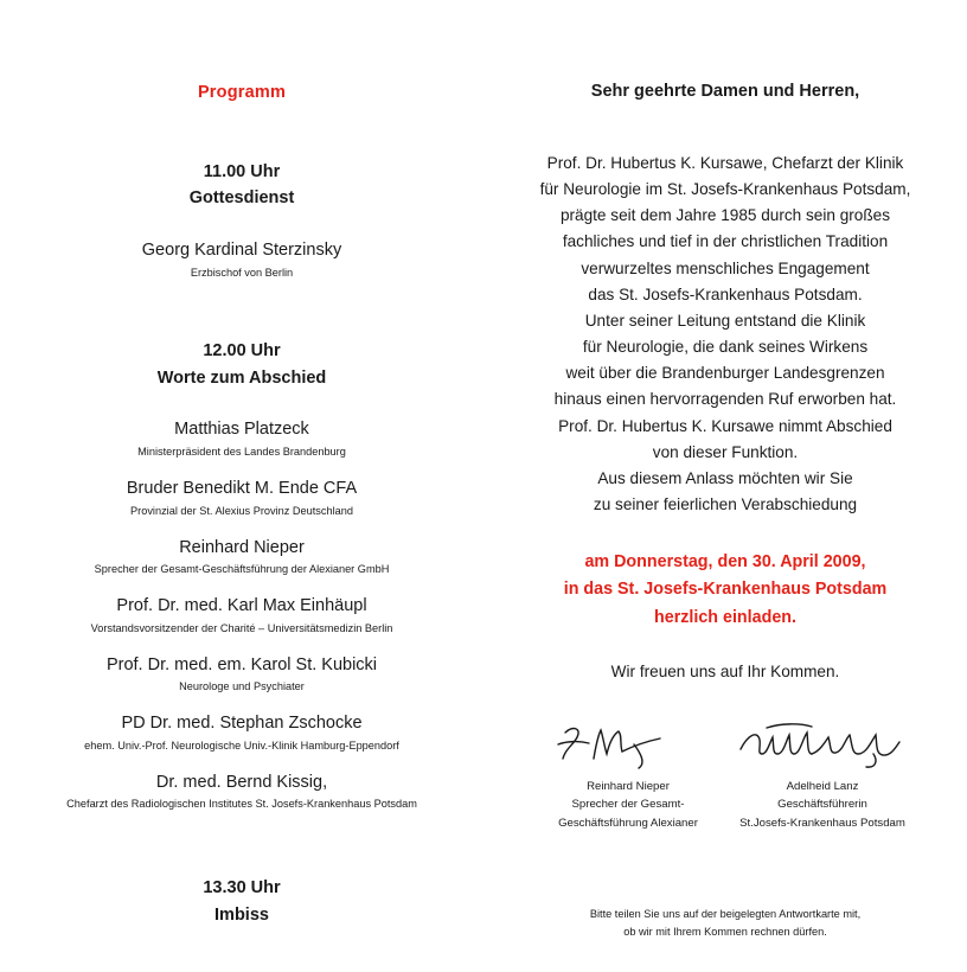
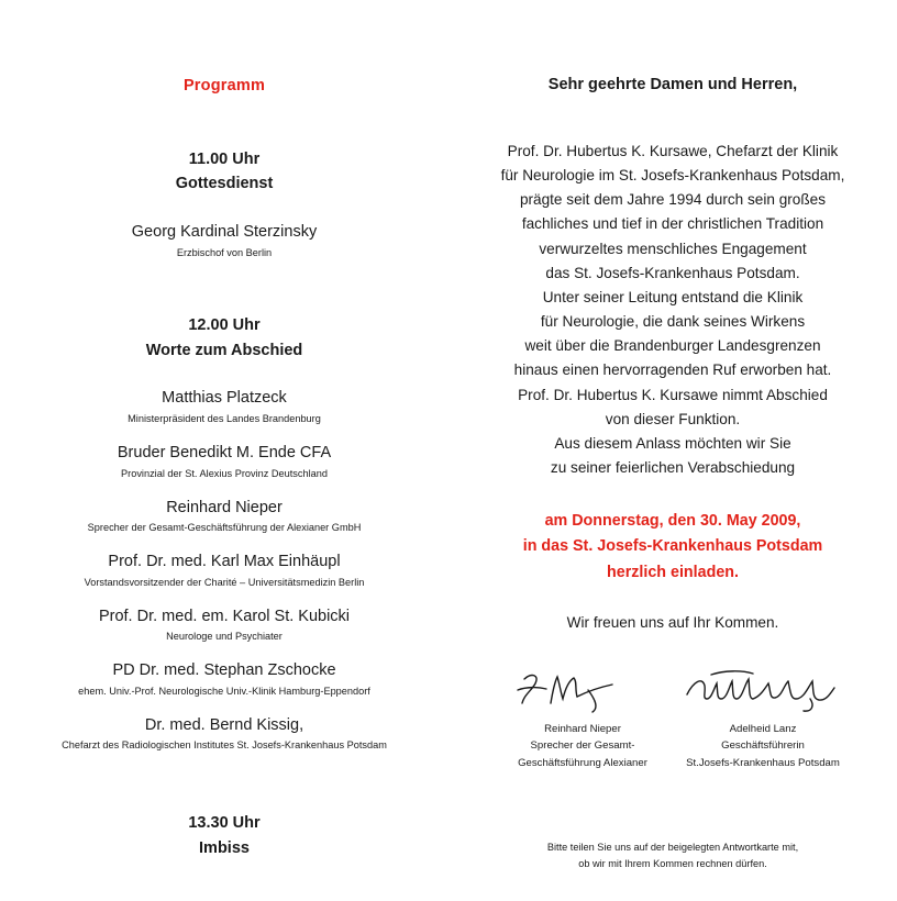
  Programm
  11.00 Uhr
  Gottesdienst
  Georg Kardinal Sterzinsky
  Erzbischof von Berlin
  12.00 Uhr
  Worte zum Abschied
  Matthias Platzeck
  Ministerpräsident des Landes Brandenburg
  Bruder Benedikt M. Ende CFA
  Provinzial der St. Alexius Provinz Deutschland
  Reinhard Nieper
  Sprecher der Gesamt-Geschäftsführung der Alexianer GmbH
  Prof. Dr. med. Karl Max Einhäupl
  Vorstandsvorsitzender der Charité – Universitätsmedizin Berlin
  Prof. Dr. med. em. Karol St. Kubicki
  Neurologe und Psychiater
  PD Dr. med. Stephan Zschocke
  ehem. Univ.-Prof. Neurologische Univ.-Klinik Hamburg-Eppendorf
  Dr. med. Bernd Kissig,
  Chefarzt des Radiologischen Institutes St. Josefs-Krankenhaus Potsdam
  13.30 Uhr
  Imbiss
  Sehr geehrte Damen und Herren,
  Prof. Dr. Hubertus K. Kursawe, Chefarzt der Klinik
  für Neurologie im St. Josefs-Krankenhaus Potsdam,
- prägte seit dem Jahre 1985 durch sein großes
+ prägte seit dem Jahre 1994 durch sein großes
  fachliches und tief in der christlichen Tradition
  verwurzeltes menschliches Engagement
  das St. Josefs-Krankenhaus Potsdam.
  Unter seiner Leitung entstand die Klinik
  für Neurologie, die dank seines Wirkens
  weit über die Brandenburger Landesgrenzen
  hinaus einen hervorragenden Ruf erworben hat.
  Prof. Dr. Hubertus K. Kursawe nimmt Abschied
  von dieser Funktion.
  Aus diesem Anlass möchten wir Sie
  zu seiner feierlichen Verabschiedung
- am Donnerstag, den 30. April 2009,
+ am Donnerstag, den 30. May 2009,
  in das St. Josefs-Krankenhaus Potsdam
  herzlich einladen.
  Wir freuen uns auf Ihr Kommen.
  Reinhard Nieper
  Sprecher der Gesamt-
  Geschäftsführung Alexianer
  Adelheid Lanz
  Geschäftsführerin
  St.Josefs-Krankenhaus Potsdam
  Bitte teilen Sie uns auf der beigelegten Antwortkarte mit,
  ob wir mit Ihrem Kommen rechnen dürfen.
